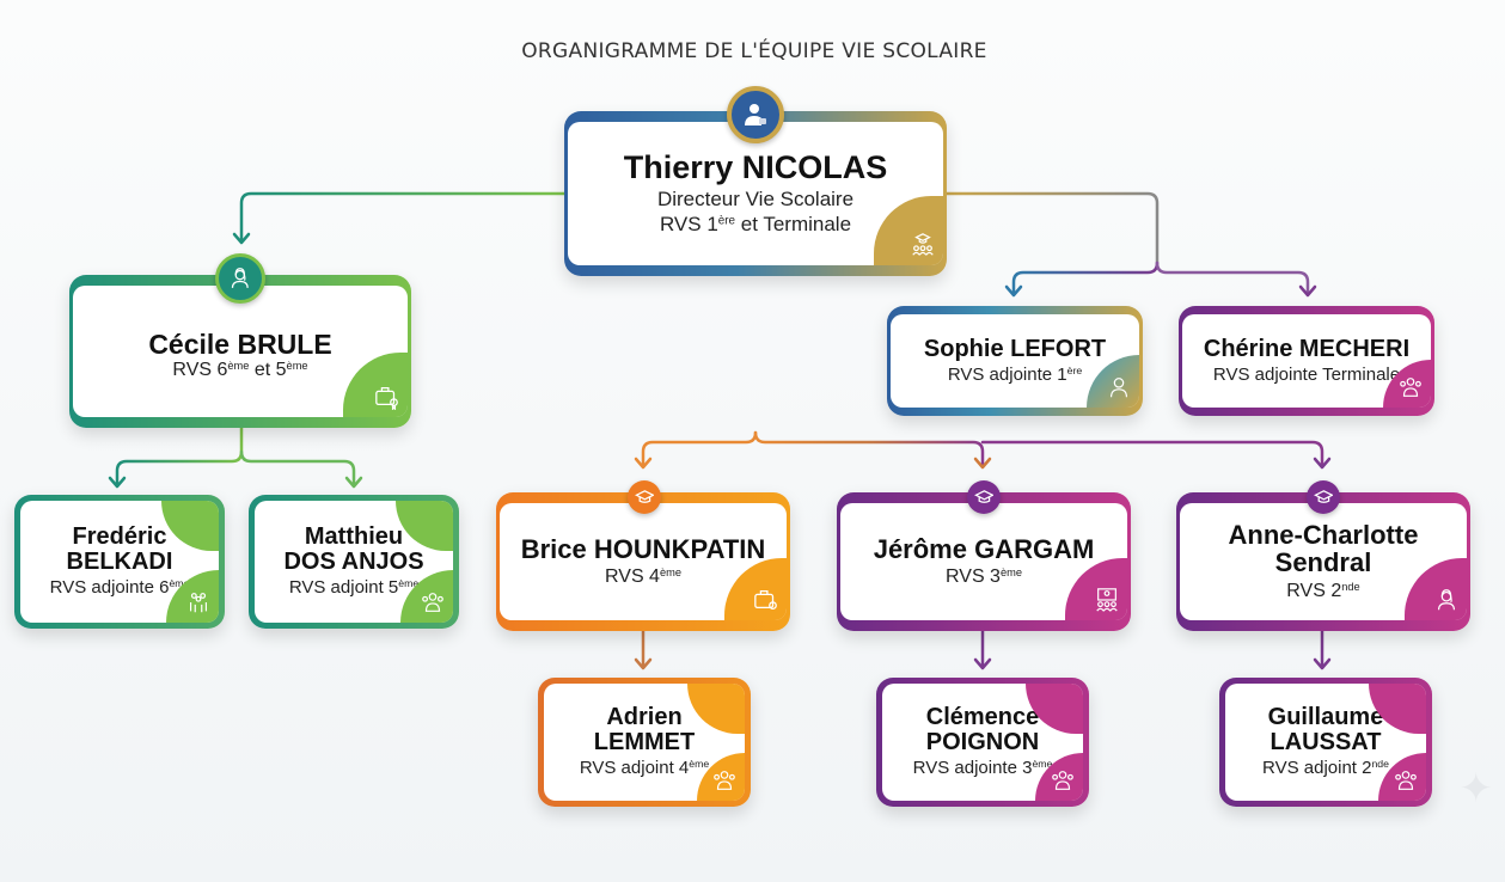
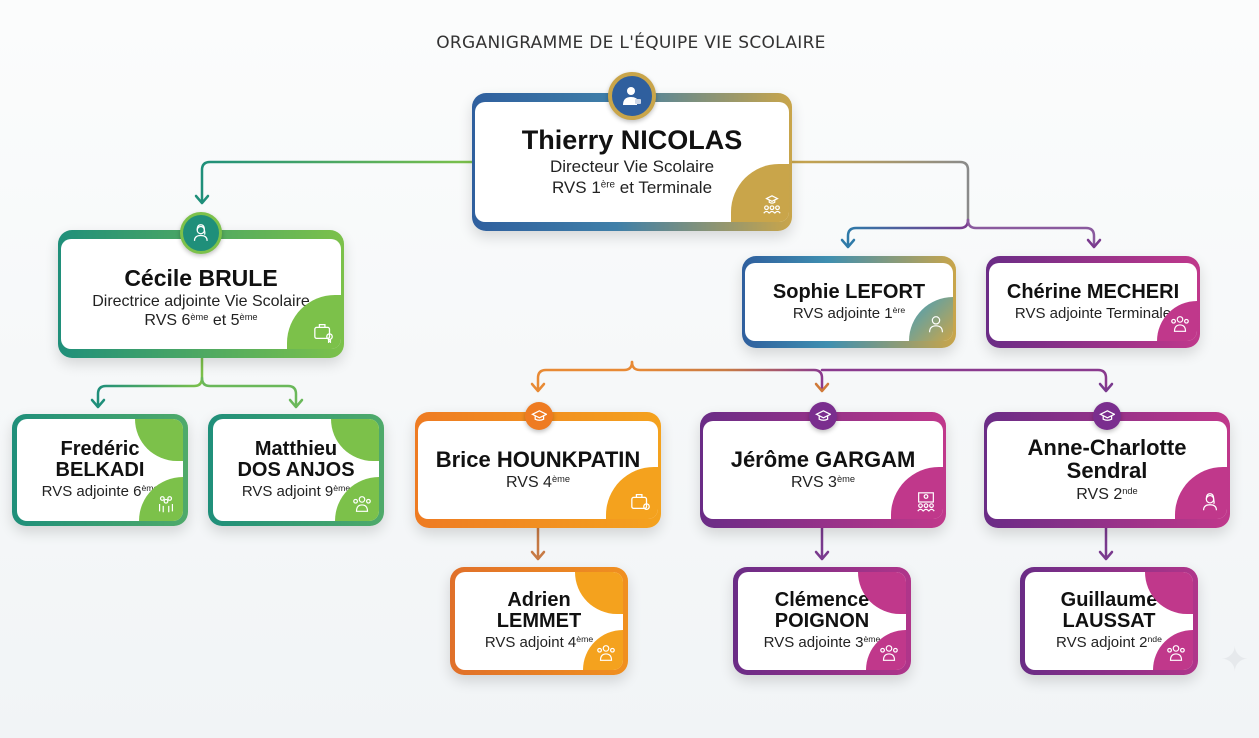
  ORGANIGRAMME DE L'ÉQUIPE VIE SCOLAIRE
  Thierry NICOLAS
  Directeur Vie Scolaire
  RVS 1ère et Terminale
  Cécile BRULE
+ Directrice adjointe Vie Scolaire
  RVS 6ème et 5ème
  Fredéric
  BELKADI
  RVS adjointe 6èm
  Matthieu
  DOS ANJOS
- RVS adjoint 5èm
+ RVS adjoint 9èm
  Sophie LEFORT
  RVS adjointe 1ère
  Chérine MECHERI
  RVS adjointe Terminal
  Brice HOUNKPATIN
  RVS 4ème
  Jérôme GARGAM
  RVS 3ème
  Anne-Charlotte
  Sendral
  RVS 2nde
  Adrien
  LEMMET
  RVS adjoint 4ème
  Clémence
  POIGNON
  RVS adjointe 3ème
  Guillaume
  LAUSSAT
  RVS adjoint 2nde
